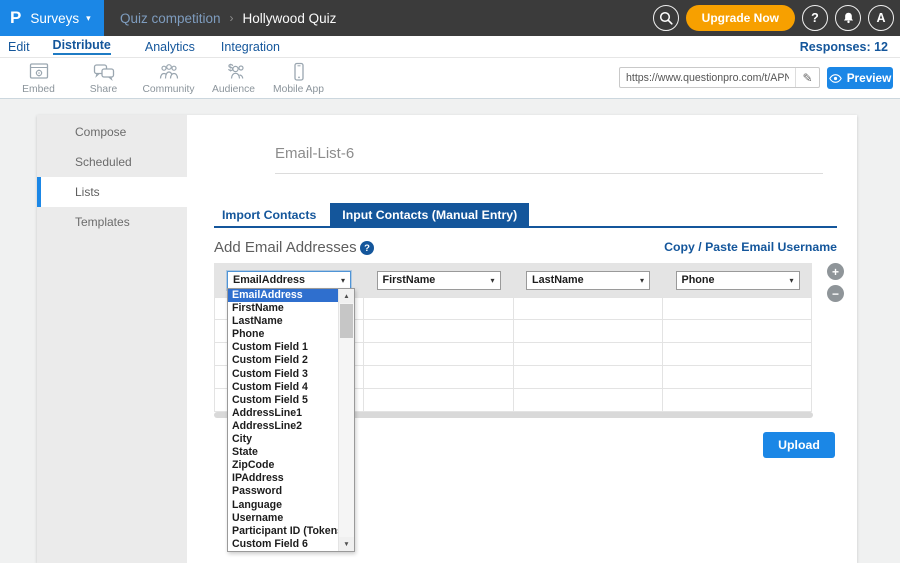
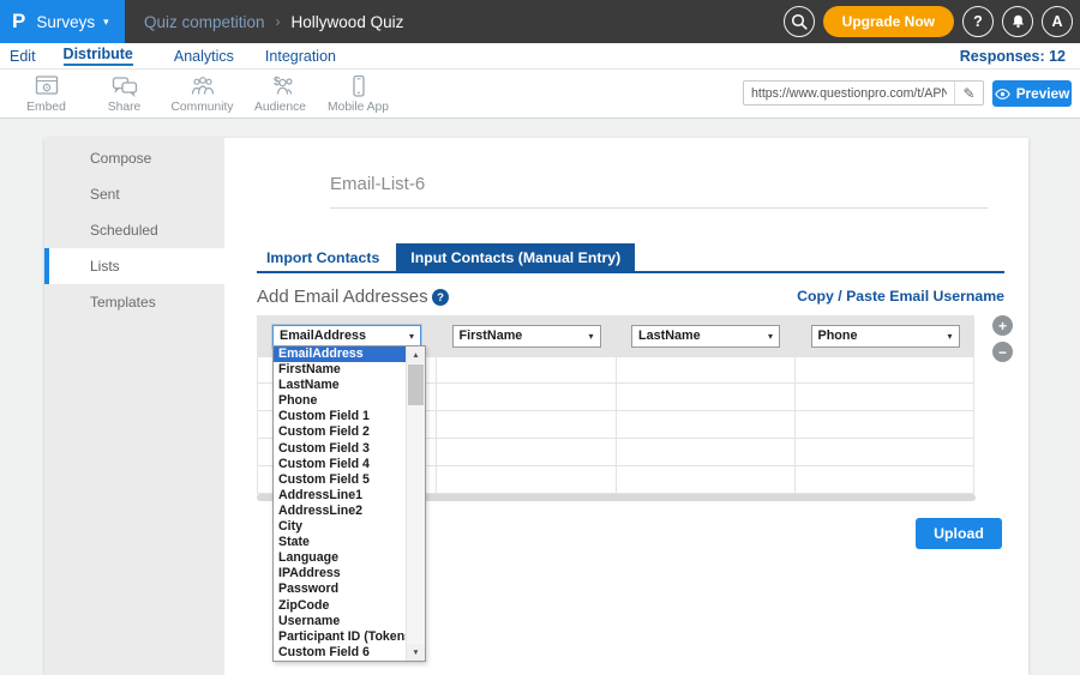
  P
  Surveys
  ▾
  Quiz competition
  ›
  Hollywood Quiz
  Upgrade Now
  ?
  A
  Edit
  Distribute
  Analytics
  Integration
  Responses: 12
  Embed
  Share
  Community
  $
  Audience
  Mobile App
  https://www.questionpro.com/t/APN
  ✎
  Preview
  Compose
+ Sent
  Scheduled
  Lists
  Templates
  Email-List-6
  Import Contacts
  Input Contacts (Manual Entry)
  Add Email Addresses
  ?
  Copy / Paste Email Username
  EmailAddress
  ▾
  FirstName
  ▾
  LastName
  ▾
  Phone
  ▾
  +
  −
  Upload
  EmailAddress
  FirstName
  LastName
  Phone
  Custom Field 1
  Custom Field 2
  Custom Field 3
  Custom Field 4
  Custom Field 5
  AddressLine1
  AddressLine2
  City
  State
- ZipCode
+ Language
  IPAddress
  Password
- Language
+ ZipCode
  Username
  Participant ID (Token
  Custom Field 6
